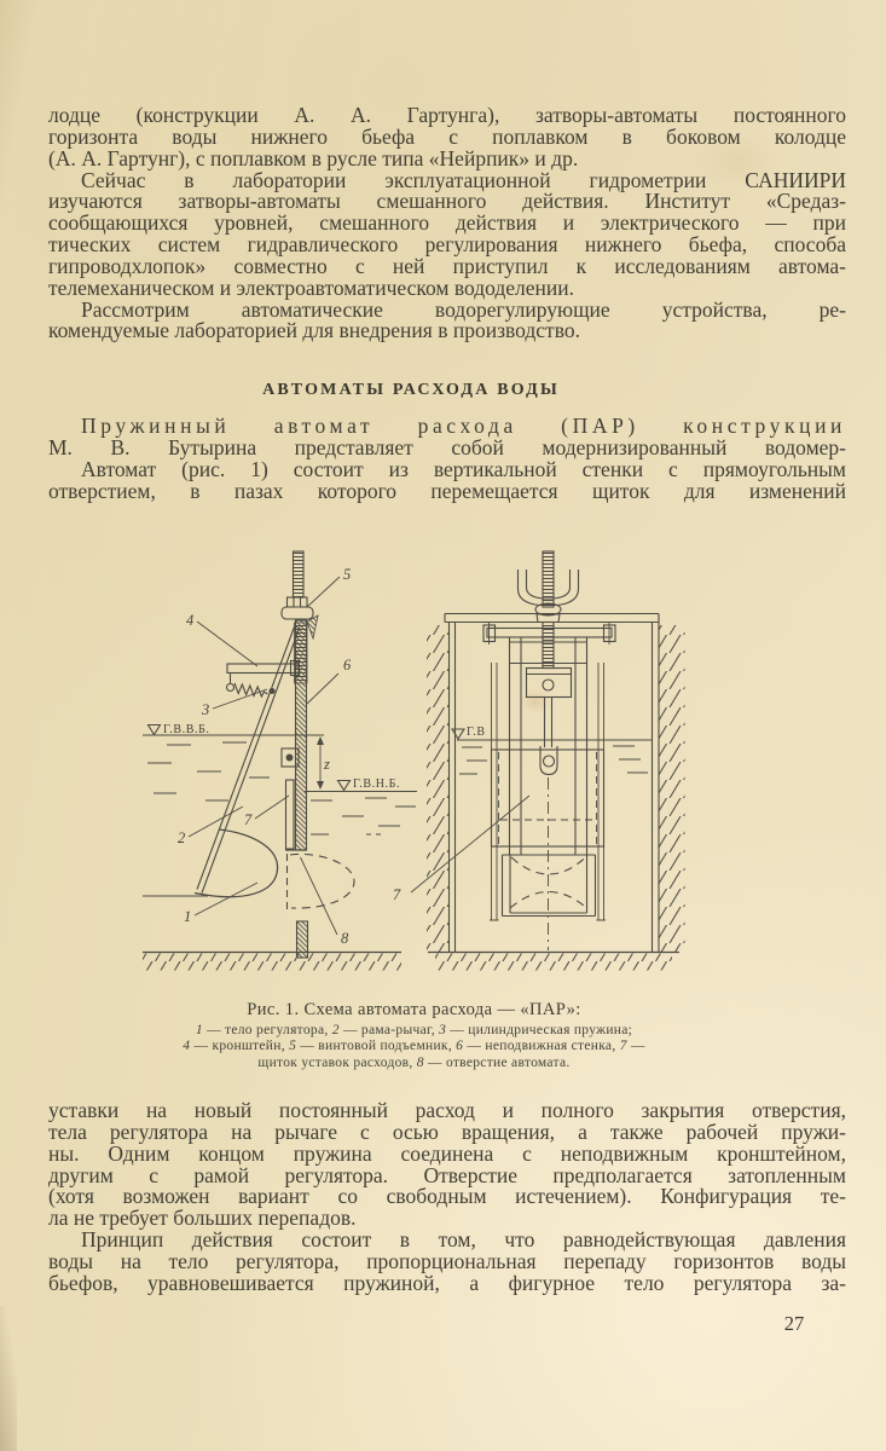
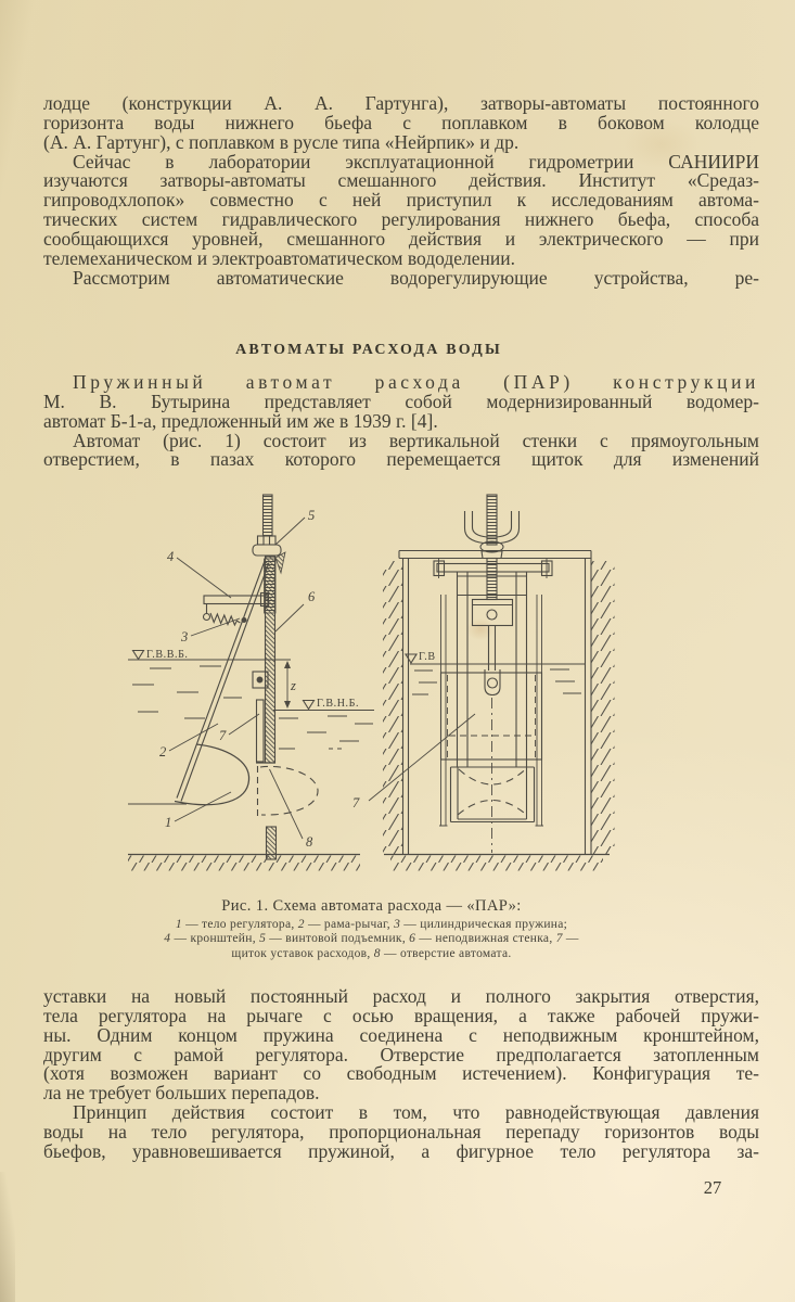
  лодце (конструкции А. А. Гартунга), затворы-автоматы постоянного
  горизонта воды нижнего бьефа с поплавком в боковом колодце
  (А. А. Гартунг), с поплавком в русле типа «Нейрпик» и др.
  Сейчас в лаборатории эксплуатационной гидрометрии САНИИРИ
  изучаются затворы-автоматы смешанного действия. Институт «Средаз-
- сообщающихся уровней, смешанного действия и электрического — при
+ гипроводхлопок» совместно с ней приступил к исследованиям автома-
  тических систем гидравлического регулирования нижнего бьефа, способа
- гипроводхлопок» совместно с ней приступил к исследованиям автома-
+ сообщающихся уровней, смешанного действия и электрического — при
  телемеханическом и электроавтоматическом вододелении.
  Рассмотрим автоматические водорегулирующие устройства, ре-
- комендуемые лабораторией для внедрения в производство.
  АВТОМАТЫ РАСХОДА ВОДЫ
  Пружинный автомат расхода (ПАР) конструкции
  М. В. Бутырина представляет собой модернизированный водомер-
+ автомат Б-1-а, предложенный им же в 1939 г. [4].
  Автомат (рис. 1) состоит из вертикальной стенки с прямоугольным
  отверстием, в пазах которого перемещается щиток для изменений
  4
  5
  3
  6
  2
  7
  1
  8
  Г.В.В.Б.
  Г.В.Н.Б.
  z
  7
  Г.В
  Рис. 1. Схема автомата расхода — «ПАР»:
  1 — тело регулятора, 2 — рама-рычаг, 3 — цилиндрическая пружина;
  4 — кронштейн, 5 — винтовой подъемник, 6 — неподвижная стенка, 7 —
  щиток уставок расходов, 8 — отверстие автомата.
  уставки на новый постоянный расход и полного закрытия отверстия,
  тела регулятора на рычаге с осью вращения, а также рабочей пружи-
  ны. Одним концом пружина соединена с неподвижным кронштейном,
  другим с рамой регулятора. Отверстие предполагается затопленным
  (хотя возможен вариант со свободным истечением). Конфигурация те-
  ла не требует больших перепадов.
  Принцип действия состоит в том, что равнодействующая давления
  воды на тело регулятора, пропорциональная перепаду горизонтов воды
  бьефов, уравновешивается пружиной, а фигурное тело регулятора за-
  27
